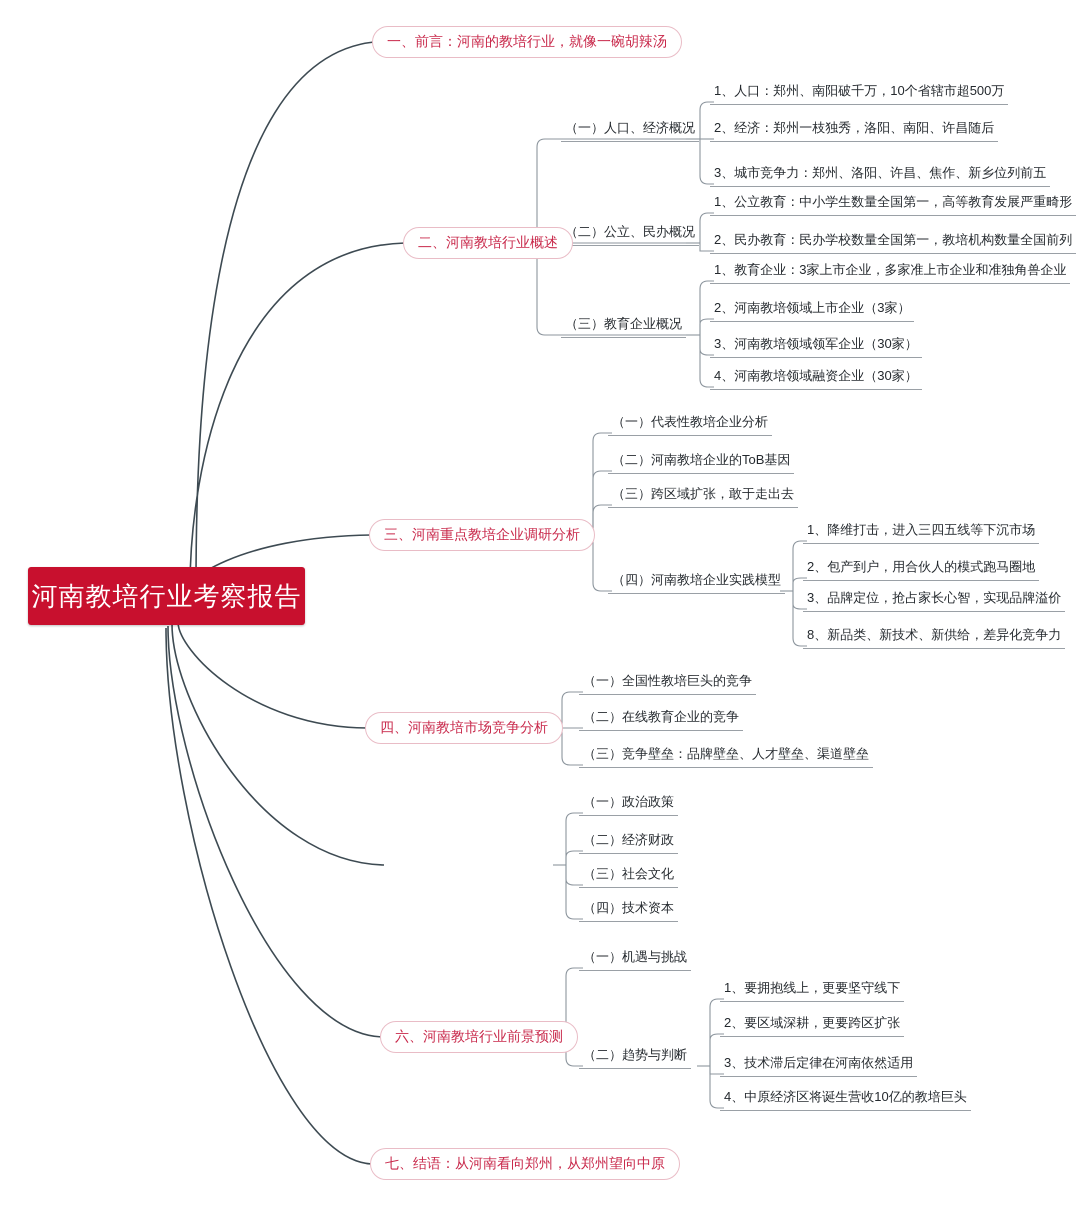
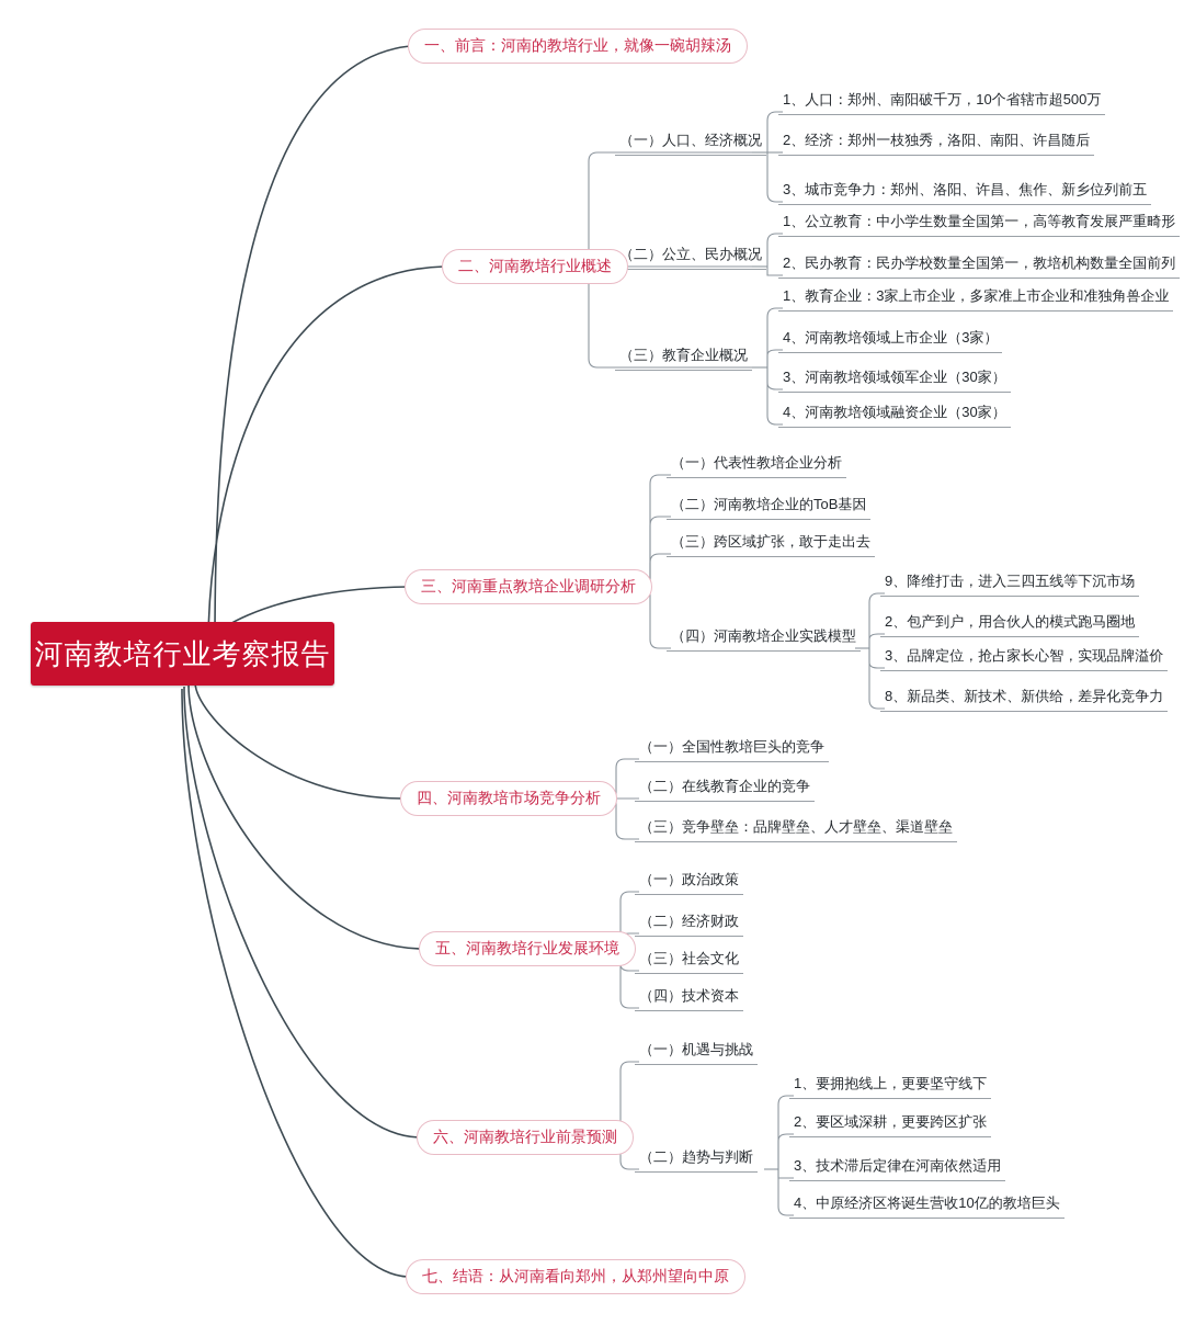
  河南教培行业考察报告
  一、前言：河南的教培行业，就像一碗胡辣汤
  二、河南教培行业概述
  三、河南重点教培企业调研分析
  四、河南教培市场竞争分析
+ 五、河南教培行业发展环境
  六、河南教培行业前景预测
  七、结语：从河南看向郑州，从郑州望向中原
  （一）人口、经济概况
  （二）公立、民办概况
  （三）教育企业概况
  1、人口：郑州、南阳破千万，10个省辖市超500万
  2、经济：郑州一枝独秀，洛阳、南阳、许昌随后
  3、城市竞争力：郑州、洛阳、许昌、焦作、新乡位列前五
  1、公立教育：中小学生数量全国第一，高等教育发展严重畸形
  2、民办教育：民办学校数量全国第一，教培机构数量全国前列
  1、教育企业：3家上市企业，多家准上市企业和准独角兽企业
- 2、河南教培领域上市企业（3家）
+ 4、河南教培领域上市企业（3家）
  3、河南教培领域领军企业（30家）
  4、河南教培领域融资企业（30家）
  （一）代表性教培企业分析
  （二）河南教培企业的ToB基因
  （三）跨区域扩张，敢于走出去
  （四）河南教培企业实践模型
- 1、降维打击，进入三四五线等下沉市场
+ 9、降维打击，进入三四五线等下沉市场
  2、包产到户，用合伙人的模式跑马圈地
  3、品牌定位，抢占家长心智，实现品牌溢价
  8、新品类、新技术、新供给，差异化竞争力
  （一）全国性教培巨头的竞争
  （二）在线教育企业的竞争
  （三）竞争壁垒：品牌壁垒、人才壁垒、渠道壁垒
  （一）政治政策
  （二）经济财政
  （三）社会文化
  （四）技术资本
  （一）机遇与挑战
  （二）趋势与判断
  1、要拥抱线上，更要坚守线下
  2、要区域深耕，更要跨区扩张
  3、技术滞后定律在河南依然适用
  4、中原经济区将诞生营收10亿的教培巨头
